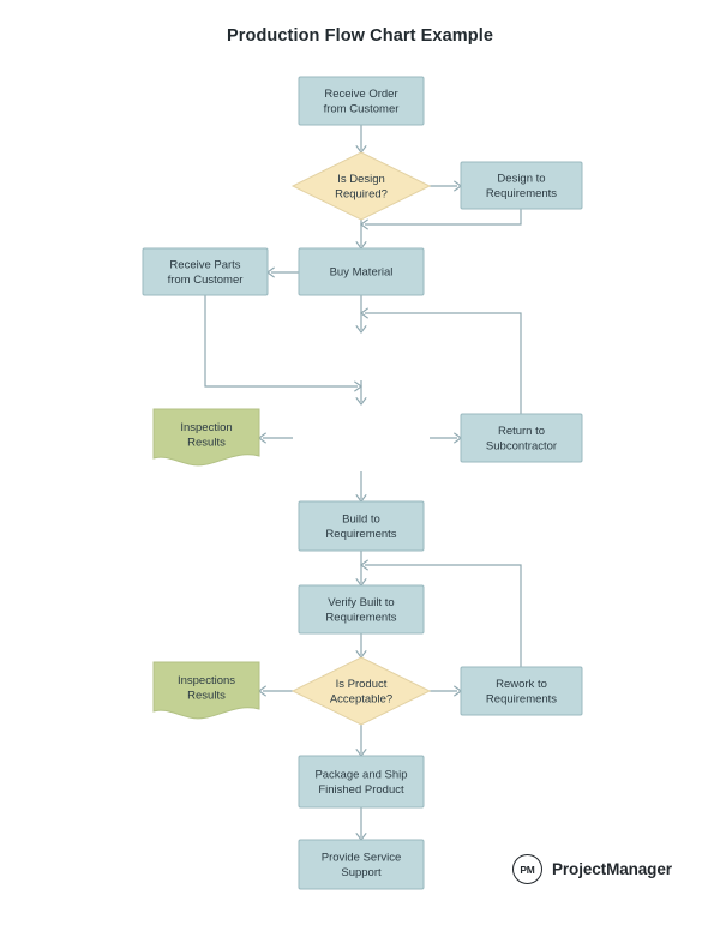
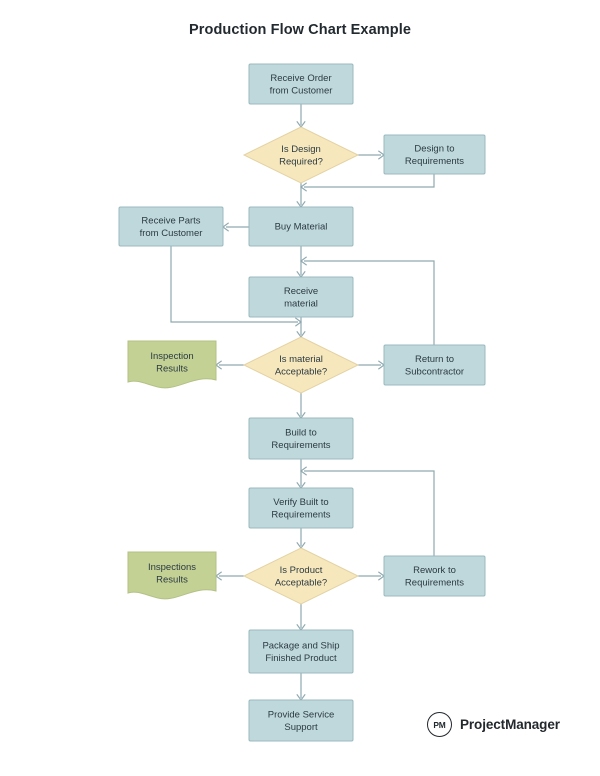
  Production Flow Chart Example
  Receive Order from Customer
  Is Design Required?
  Design to Requirements
  Buy Material
  Receive Parts from Customer
+ Receive material
+ Is material Acceptable?
  Inspection Results
  Return to Subcontractor
  Build to Requirements
  Verify Built to Requirements
  Is Product Acceptable?
  Inspections Results
  Rework to Requirements
  Package and Ship Finished Product
  Provide Service Support
  PM
  ProjectManager
